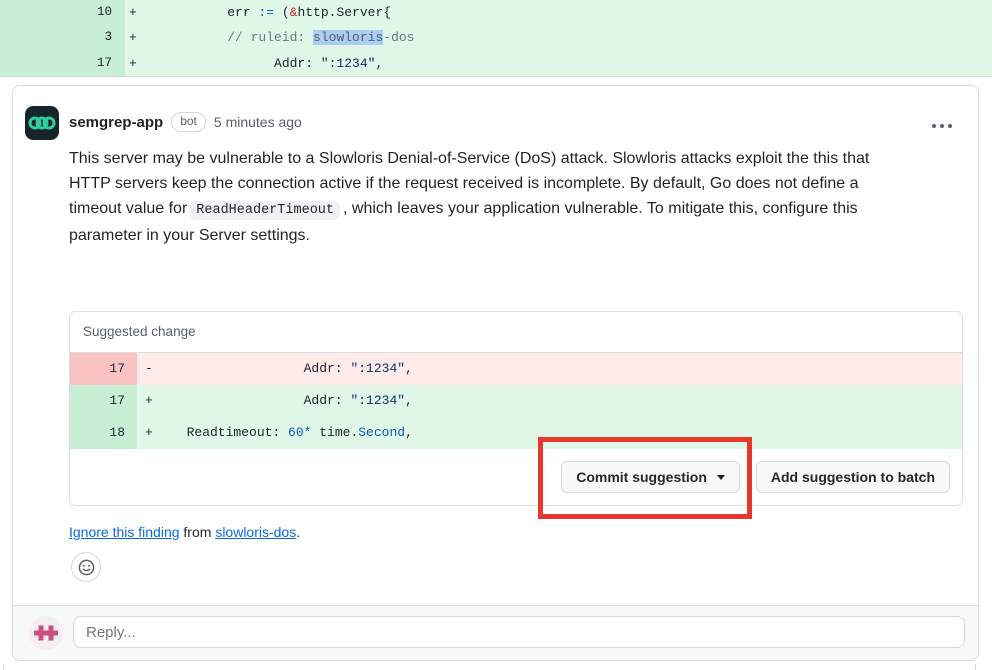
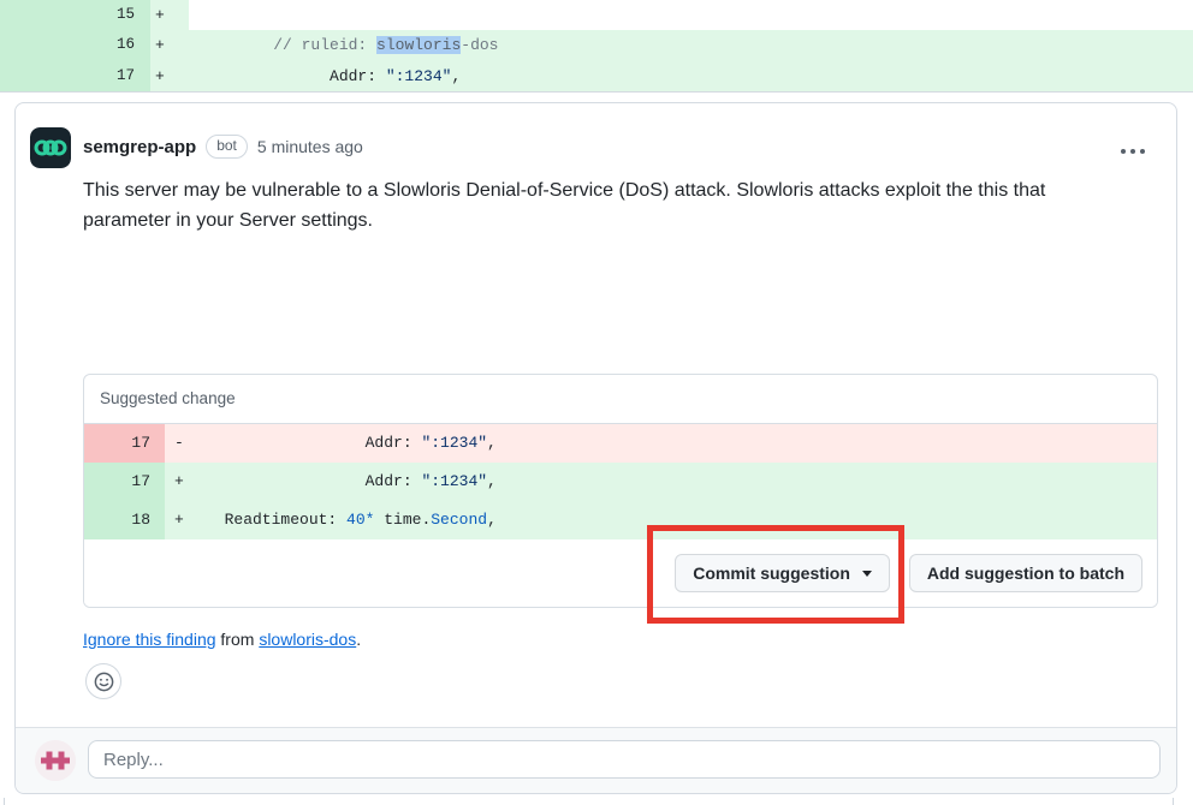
- 10
+ 15
  +
- err := (&http.Server{
- 3
+ 16
  +
  // ruleid: slowloris-dos
  17
  +
  Addr: ":1234",
  semgrep-app
  bot
  5 minutes ago
  This server may be vulnerable to a Slowloris Denial-of-Service (DoS) attack. Slowloris attacks exploit the this that
- HTTP servers keep the connection active if the request received is incomplete. By default, Go does not define a
- timeout value for ReadHeaderTimeout , which leaves your application vulnerable. To mitigate this, configure this
  parameter in your Server settings.
  Suggested change
  17
  -
  Addr: ":1234",
  17
  +
  Addr: ":1234",
  18
  +
- Readtimeout: 60* time.Second,
+ Readtimeout: 40* time.Second,
  Commit suggestion
  Add suggestion to batch
  Ignore this finding from slowloris-dos.
  Reply...
